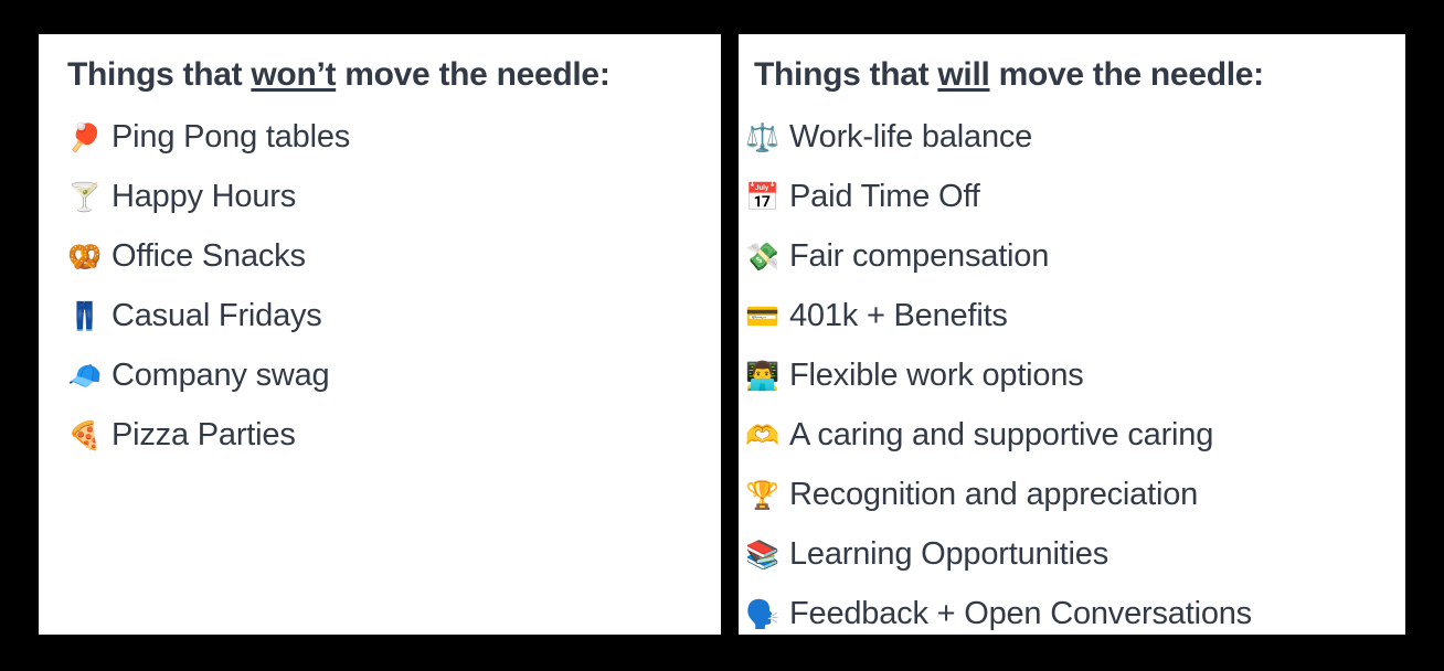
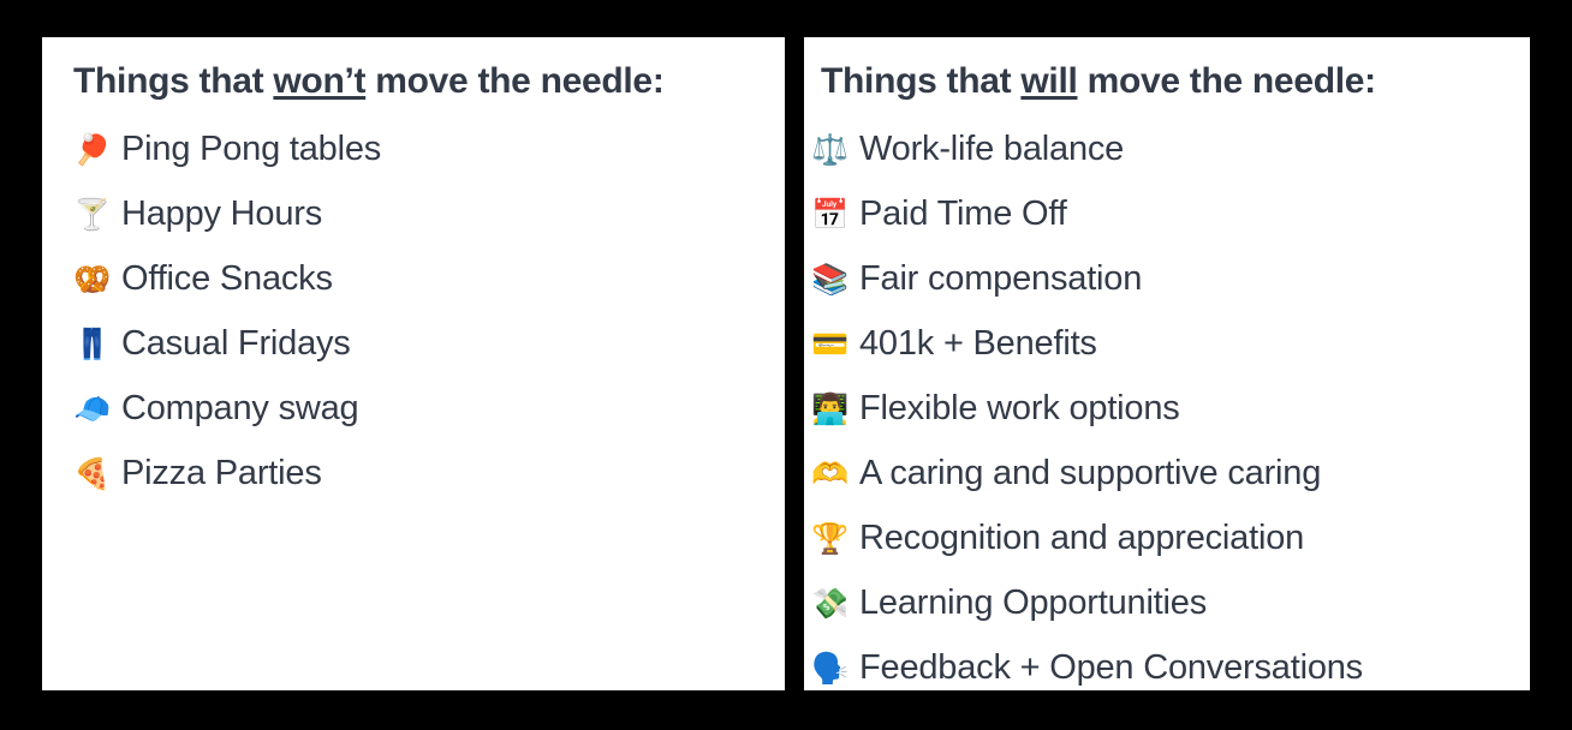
  Things that won’t move the needle:
  🏓
  Ping Pong tables
  🍸
  Happy Hours
  🥨
  Office Snacks
  👖
  Casual Fridays
  🧢
  Company swag
  🍕
  Pizza Parties
  Things that will move the needle:
  ⚖️
  Work-life balance
  📅
  Paid Time Off
- 💸
+ 📚
  Fair compensation
  💳
  401k + Benefits
  👨‍💻
  Flexible work options
  🫶
  A caring and supportive caring
  🏆
  Recognition and appreciation
- 📚
+ 💸
  Learning Opportunities
  🗣️
  Feedback + Open Conversations
